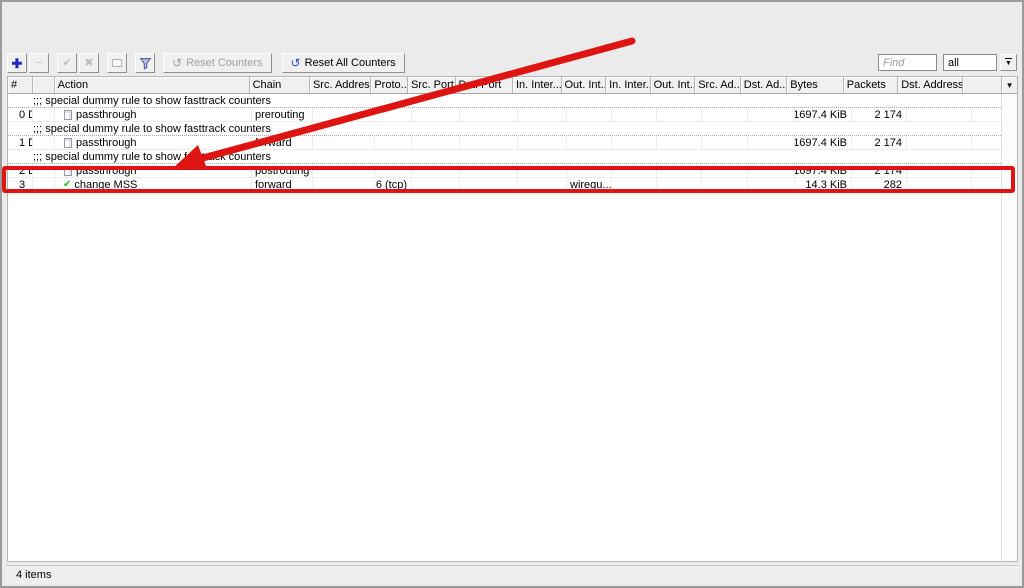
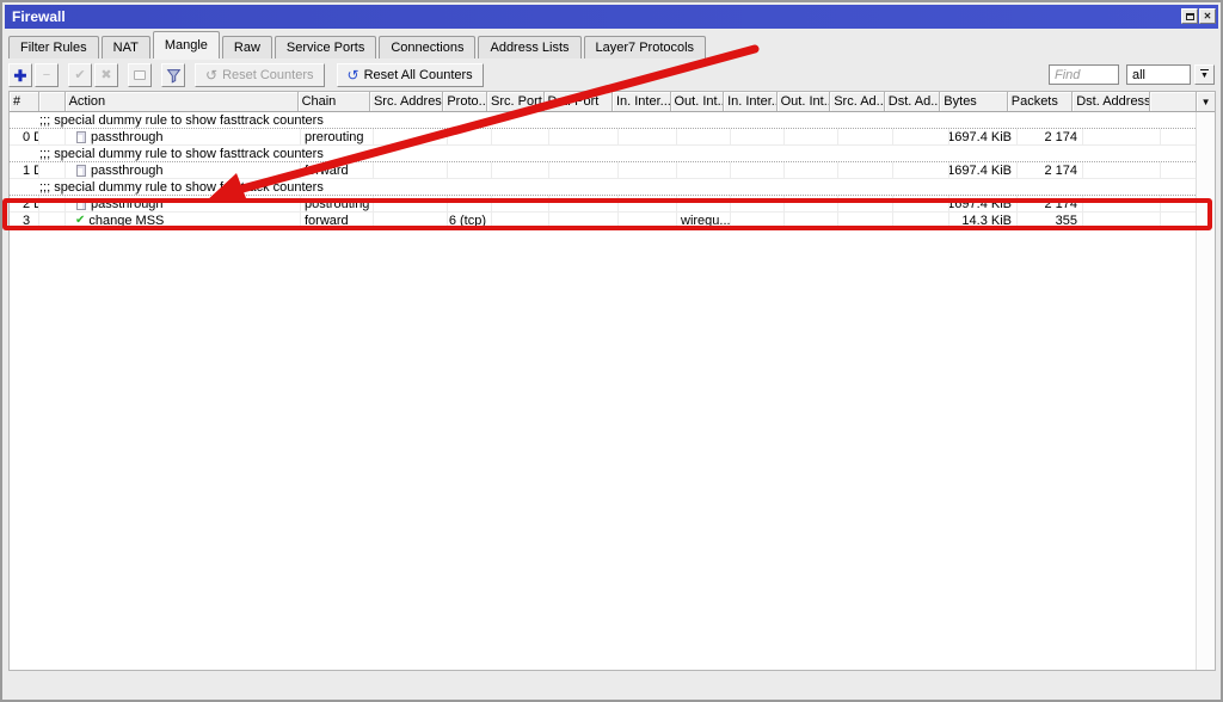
+ Firewall
+ ✕
+ Filter Rules
+ NAT
+ Mangle
+ Raw
+ Service Ports
+ Connections
+ Address Lists
+ Layer7 Protocols
  ✚
  −
  ✔
  ✖
  ↺
  Reset Counters
  ↺
  Reset All Counters
  Find
  all
  #
  Action
  Chain
  Src. Addres
  Proto..
  Src. Port
  In. Inter...
  Out. Int..
  In. Inter..
  Out. Int..
  Src. Ad..
  Dst. Ad...
  Bytes
  Packets
  Dst. Address
  ▼
  ;;; special dummy rule to show fasttrack counters
  0 D
  passthrough
  prerouting
  1697.4 KiB
  2 174
  ;;; special dummy rule to show fasttrack counters
  1 D
  passthrough
  1697.4 KiB
  2 174
  ;;; special dummy rule to show fk counters
  2 D
  passthrough
  postrouting
  1697.4 KiB
  2 174
  3
  ✔
  change MSS
  forward
  6 (tcp)
  wiregu...
  14.3 KiB
- 282
+ 355
- 4 items
